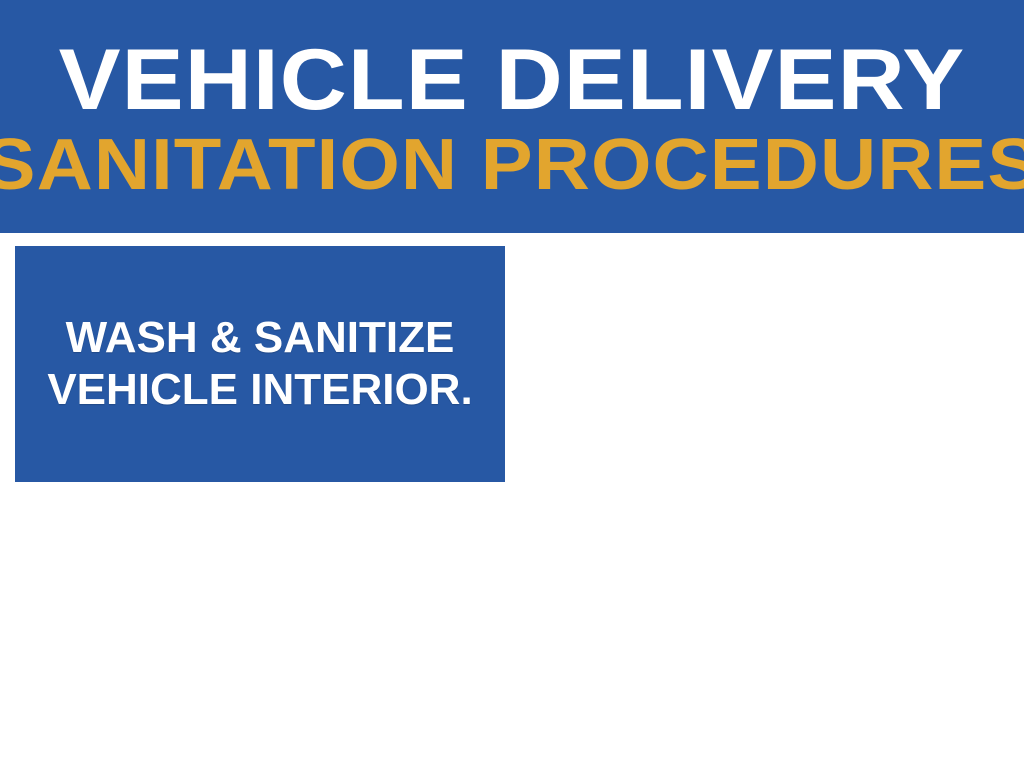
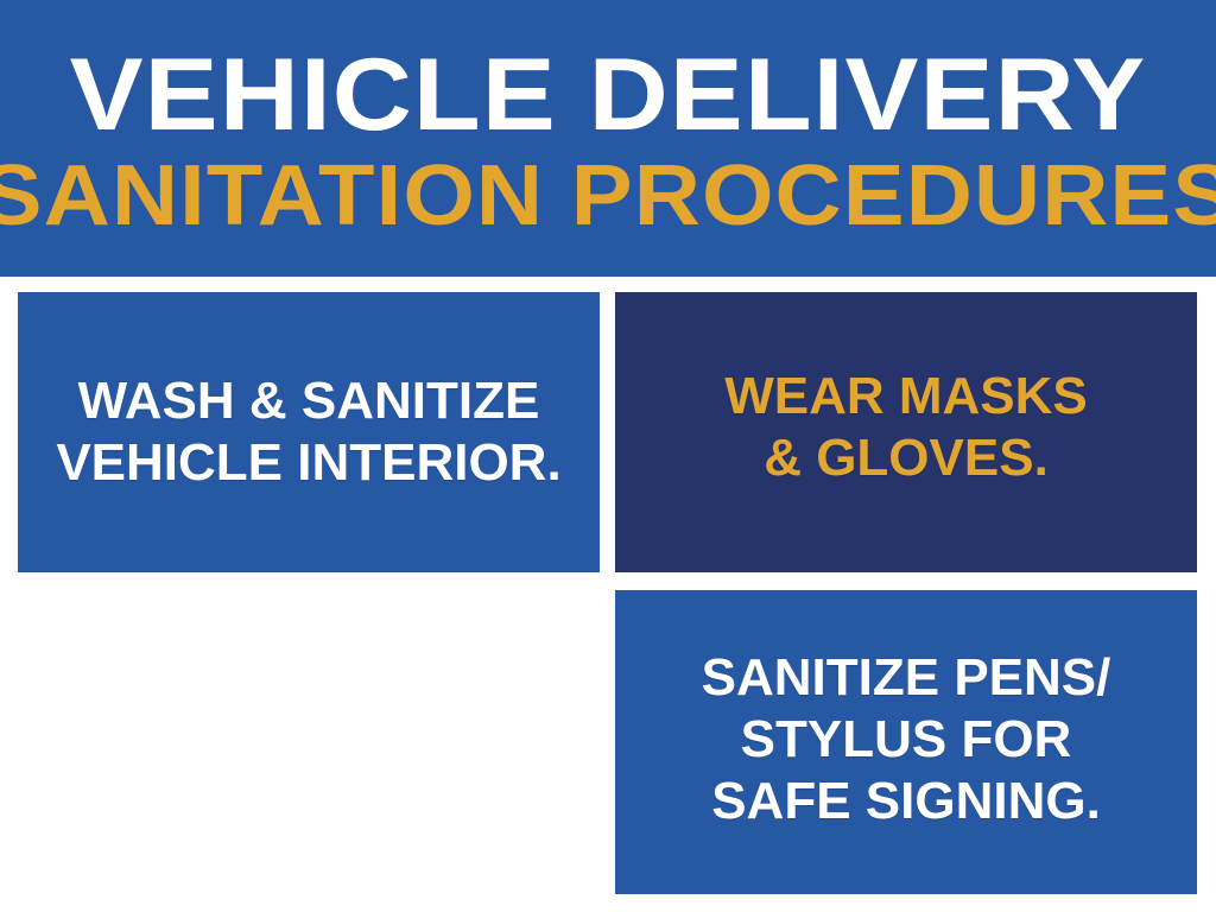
  VEHICLE DELIVERY
  SANITATION PROCEDURES
  WASH & SANITIZE
  VEHICLE INTERIOR.
+ WEAR MASKS
+ & GLOVES.
+ SANITIZE PENS/
+ STYLUS FOR
+ SAFE SIGNING.
